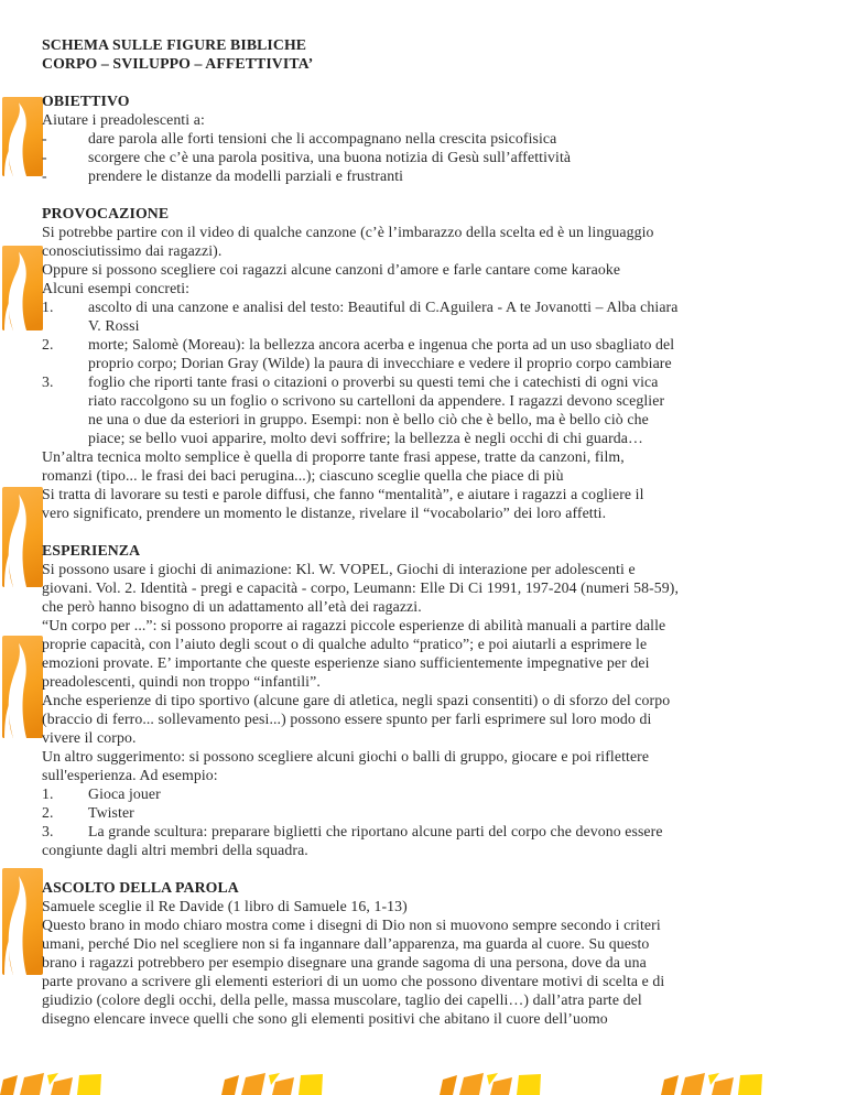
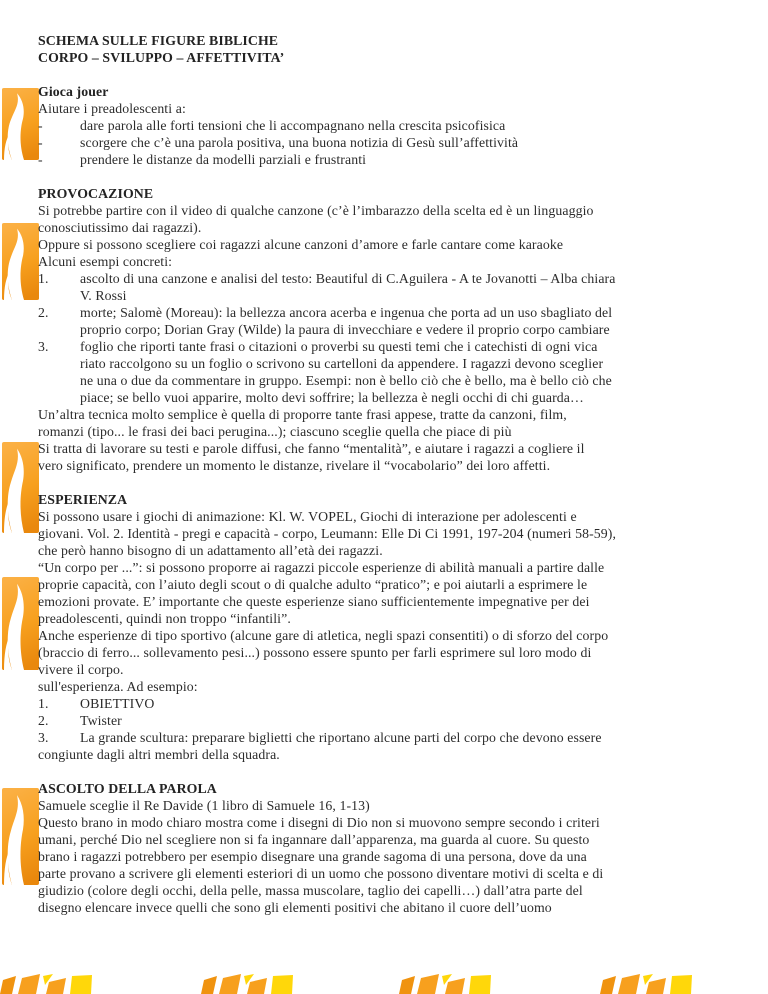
  SCHEMA SULLE FIGURE BIBLICHE
  CORPO – SVILUPPO – AFFETTIVITA’
- OBIETTIVO
+ Gioca jouer
  Aiutare i preadolescenti a:
  -
  dare parola alle forti tensioni che li accompagnano nella crescita psicofisica
  -
  scorgere che c’è una parola positiva, una buona notizia di Gesù sull’affettività
  -
  prendere le distanze da modelli parziali e frustranti
  PROVOCAZIONE
  Si potrebbe partire con il video di qualche canzone (c’è l’imbarazzo della scelta ed è un linguaggio
  conosciutissimo dai ragazzi).
  Oppure si possono scegliere coi ragazzi alcune canzoni d’amore e farle cantare come karaoke
  Alcuni esempi concreti:
  1.
  ascolto di una canzone e analisi del testo: Beautiful di C.Aguilera - A te Jovanotti – Alba chiara
  V. Rossi
  2.
  morte; Salomè (Moreau): la bellezza ancora acerba e ingenua che porta ad un uso sbagliato del
  proprio corpo; Dorian Gray (Wilde) la paura di invecchiare e vedere il proprio corpo cambiare
  3.
  foglio che riporti tante frasi o citazioni o proverbi su questi temi che i catechisti di ogni vica
  riato raccolgono su un foglio o scrivono su cartelloni da appendere. I ragazzi devono sceglier
- ne una o due da esteriori in gruppo. Esempi: non è bello ciò che è bello, ma è bello ciò che
+ ne una o due da commentare in gruppo. Esempi: non è bello ciò che è bello, ma è bello ciò che
  piace; se bello vuoi apparire, molto devi soffrire; la bellezza è negli occhi di chi guarda…
  Un’altra tecnica molto semplice è quella di proporre tante frasi appese, tratte da canzoni, film,
  romanzi (tipo... le frasi dei baci perugina...); ciascuno sceglie quella che piace di più
  Si tratta di lavorare su testi e parole diffusi, che fanno “mentalità”, e aiutare i ragazzi a cogliere il
  vero significato, prendere un momento le distanze, rivelare il “vocabolario” dei loro affetti.
  ESPERIENZA
  Si possono usare i giochi di animazione: Kl. W. VOPEL, Giochi di interazione per adolescenti e
  giovani. Vol. 2. Identità - pregi e capacità - corpo, Leumann: Elle Di Ci 1991, 197-204 (numeri 58-59),
  che però hanno bisogno di un adattamento all’età dei ragazzi.
  “Un corpo per ...”: si possono proporre ai ragazzi piccole esperienze di abilità manuali a partire dalle
  proprie capacità, con l’aiuto degli scout o di qualche adulto “pratico”; e poi aiutarli a esprimere le
  emozioni provate. E’ importante che queste esperienze siano sufficientemente impegnative per dei
  preadolescenti, quindi non troppo “infantili”.
  Anche esperienze di tipo sportivo (alcune gare di atletica, negli spazi consentiti) o di sforzo del corpo
  (braccio di ferro... sollevamento pesi...) possono essere spunto per farli esprimere sul loro modo di
  vivere il corpo.
- Un altro suggerimento: si possono scegliere alcuni giochi o balli di gruppo, giocare e poi riflettere
  sull'esperienza. Ad esempio:
  1.
- Gioca jouer
+ OBIETTIVO
  2.
  Twister
  3.
  La grande scultura: preparare biglietti che riportano alcune parti del corpo che devono essere
  congiunte dagli altri membri della squadra.
  ASCOLTO DELLA PAROLA
  Samuele sceglie il Re Davide (1 libro di Samuele 16, 1-13)
  Questo brano in modo chiaro mostra come i disegni di Dio non si muovono sempre secondo i criteri
  umani, perché Dio nel scegliere non si fa ingannare dall’apparenza, ma guarda al cuore. Su questo
  brano i ragazzi potrebbero per esempio disegnare una grande sagoma di una persona, dove da una
  parte provano a scrivere gli elementi esteriori di un uomo che possono diventare motivi di scelta e di
  giudizio (colore degli occhi, della pelle, massa muscolare, taglio dei capelli…) dall’atra parte del
  disegno elencare invece quelli che sono gli elementi positivi che abitano il cuore dell’uomo
